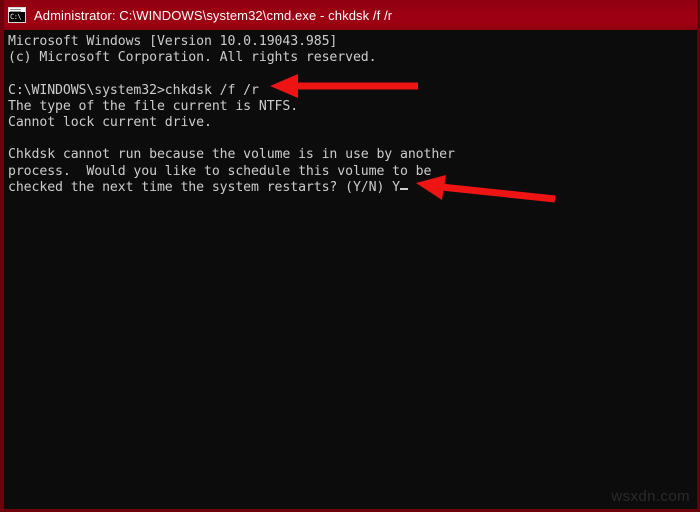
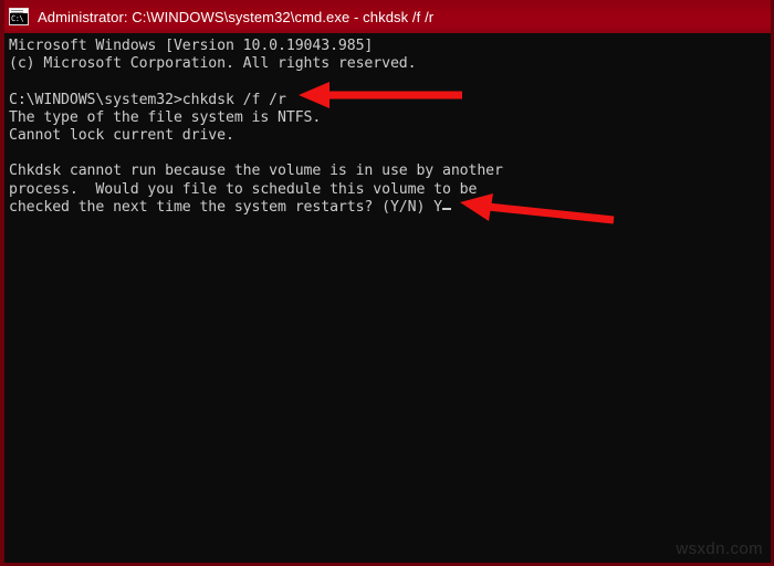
  C:\
  Administrator: C:\WINDOWS\system32\cmd.exe - chkdsk /f /r
  Microsoft Windows [Version 10.0.19043.985]
  (c) Microsoft Corporation. All rights reserved.
  C:\WINDOWS\system32>chkdsk /f /r
- The type of the file current is NTFS.
+ The type of the file system is NTFS.
  Cannot lock current drive.
  Chkdsk cannot run because the volume is in use by another
- process. Would you like to schedule this volume to be
+ process. Would you file to schedule this volume to be
  checked the next time the system restarts? (Y/N) Y
  wsxdn.com
